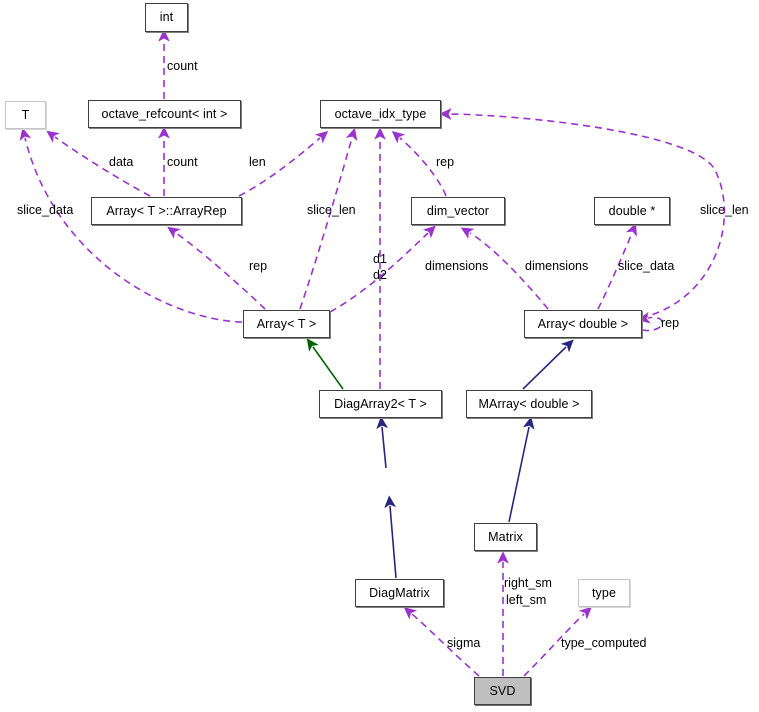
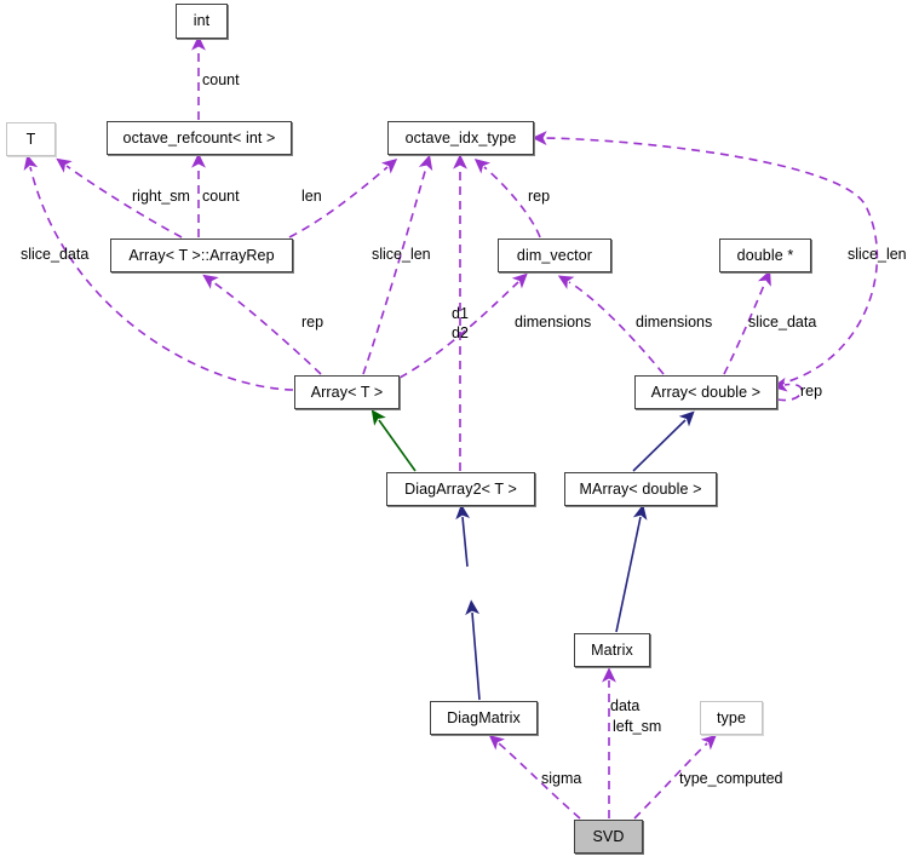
  int
  T
  octave_refcount< int >
  octave_idx_type
  Array< T >::ArrayRep
  dim_vector
  double *
  Array< T >
  Array< double >
  DiagArray2< T >
  MArray< double >
  Matrix
  DiagMatrix
  type
  SVD
  count
  slice_data
- data
+ right_sm
  count
  len
  slice_len
  rep
  rep
  d1
  d2
  dimensions
  dimensions
  slice_data
  slice_len
  rep
- right_sm
+ data
  left_sm
  sigma
  type_computed
